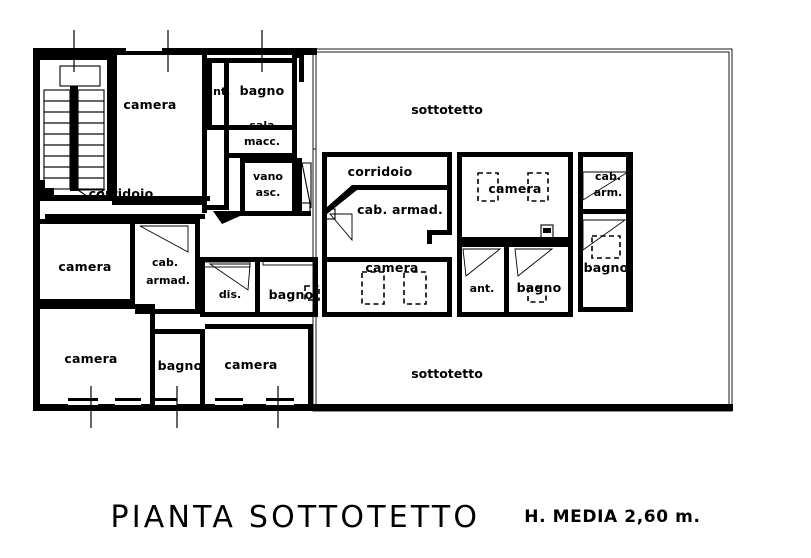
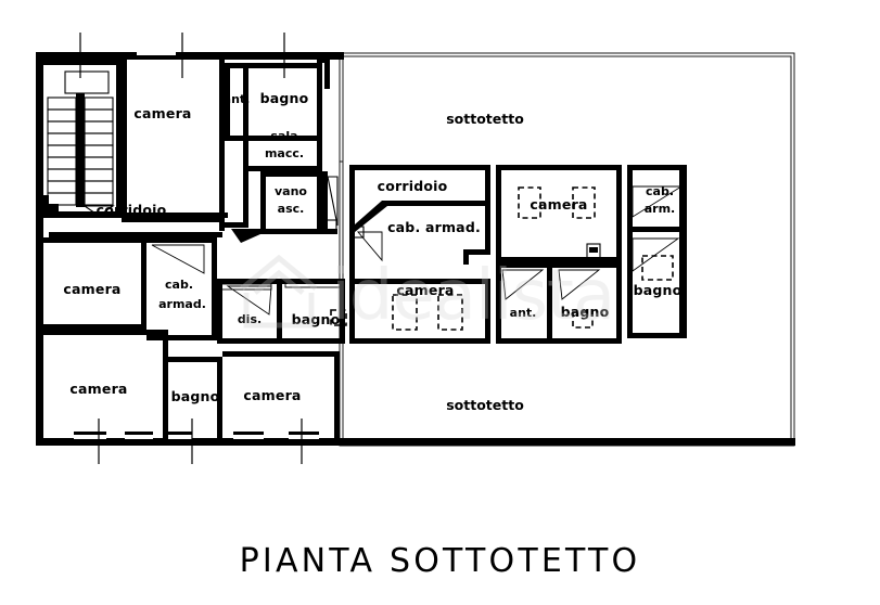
  camera
  ant.
  bagno
  sala
  macc.
  vano
  asc.
  corridoio
  camera
  cab.
  armad.
  camera
  bagno
  camera
  dis.
  bagno
  corridoio
  cab. armad.
  camera
  camera
  ant.
  bagno
  cab.
  arm.
  bagno
  sottotetto
  sottotetto
+ idealista
  PIANTA SOTTOTETTO
- H. MEDIA 2,60 m.
